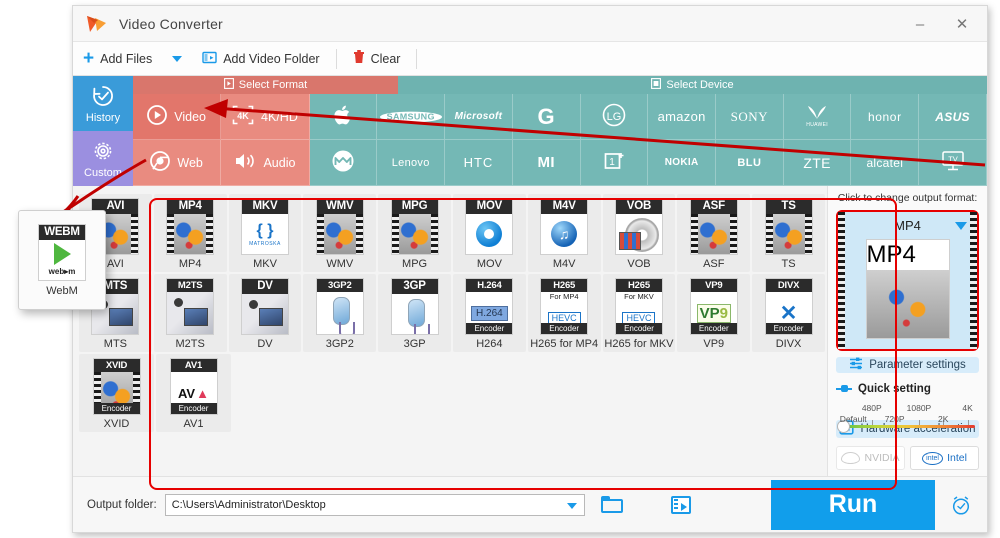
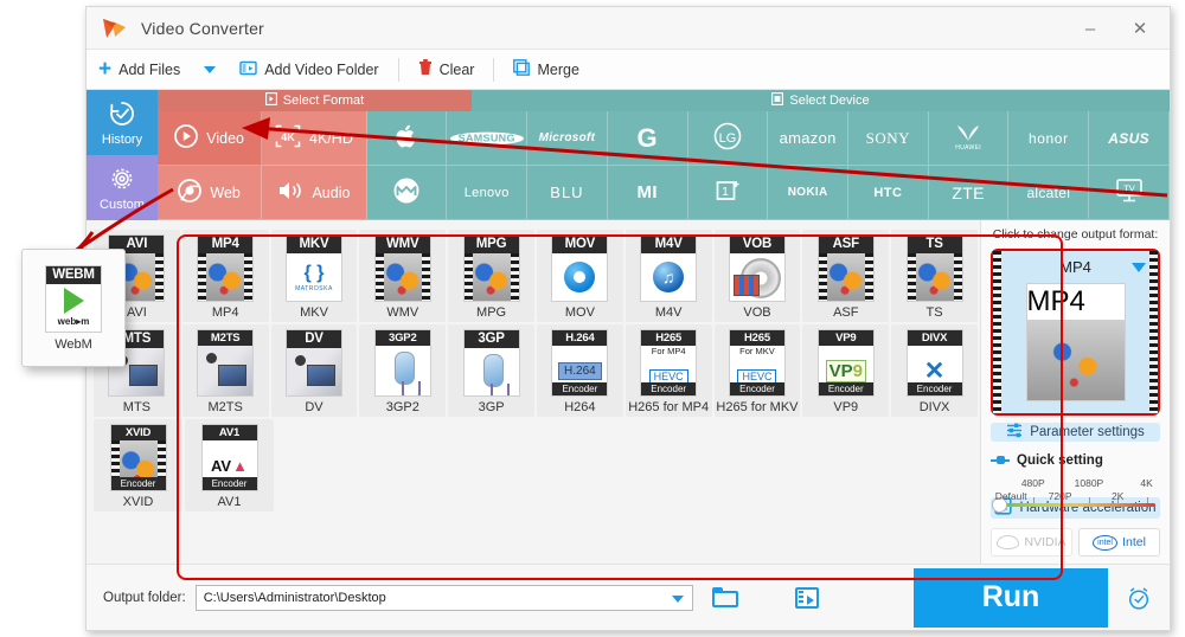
  Video Converter
  –
  ✕
  +
  Add Files
  Add Video Folder
  Clear
+ Merge
  History
  Custom
  Select Format
  Select Device
  Video
  4K
  4K/HD
  SAMSUNG
  Microsoft
  G
  LG
  amazon
  SONY
  honor
  ASUS
  Web
  Audio
  Lenovo
- HTC
+ BLU
  MI
  1
  NOKIA
- BLU
+ HTC
  ZTE
  alcatel
  TV
  AVI
  AVI
  MP4
  MP4
  MKV
  { }
  MKV
  WMV
  WMV
  MPG
  MPG
  MOV
  MOV
  M4V
  M4V
  VOB
  VOB
  ASF
  ASF
  TS
  TS
  MTS
  MTS
  M2TS
  M2TS
  DV
  DV
  3GP2
  3GP2
  3GP
  3GP
  H.264
  H.264
  Encoder
  H264
  H265
  For MP4
  HEVC
  Encoder
  H265 for MP4
  H265
  For MKV
  HEVC
  Encoder
  H265 for MKV
  VP9
  VP9
  Encoder
  VP9
  DIVX
  ✕
  Encoder
  DIVX
  XVID
  Encoder
  XVID
  AV1
  AV
  ▲
  Encoder
  AV1
  Click to change output format:
  MP4
  MP4
  Parameter settings
  Quick setting
  480P
  1080P
  4K
  Default
  720P
  2K
  Hardware acceleration
  NVIDIA
  Intel
  Output folder:
  C:\Users\Administrator\Desktop
  Run
  WEBM
  web▸m
  WebM
